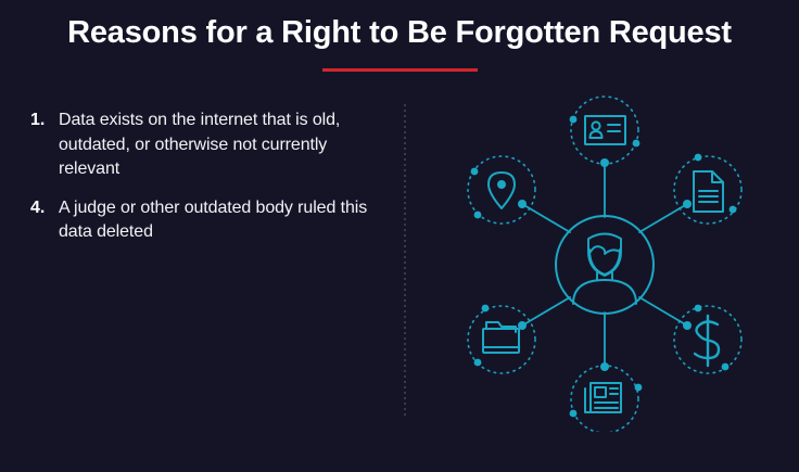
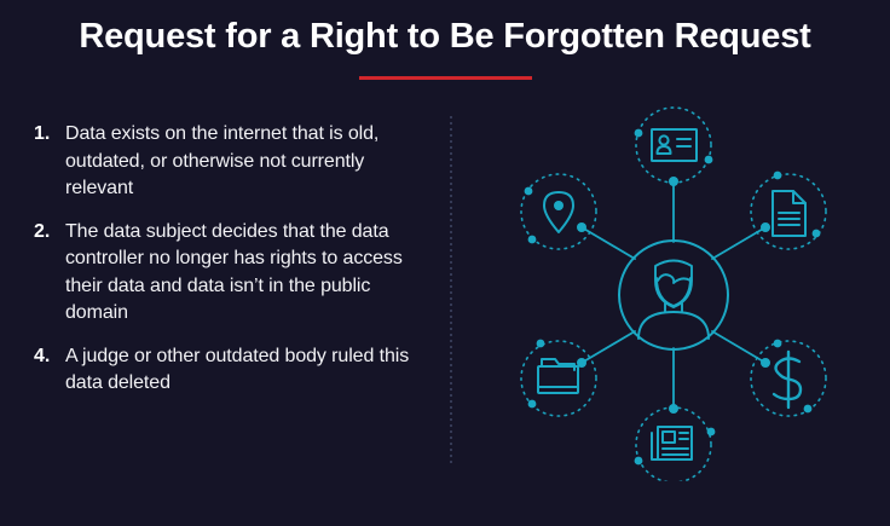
- Reasons for a Right to Be Forgotten Request
+ Request for a Right to Be Forgotten Request
  1.
  Data exists on the internet that is old, outdated, or otherwise not currently relevant
+ 2.
+ The data subject decides that the data controller no longer has rights to access their data and data isn’t in the public domain
  4.
  A judge or other outdated body ruled this data deleted
